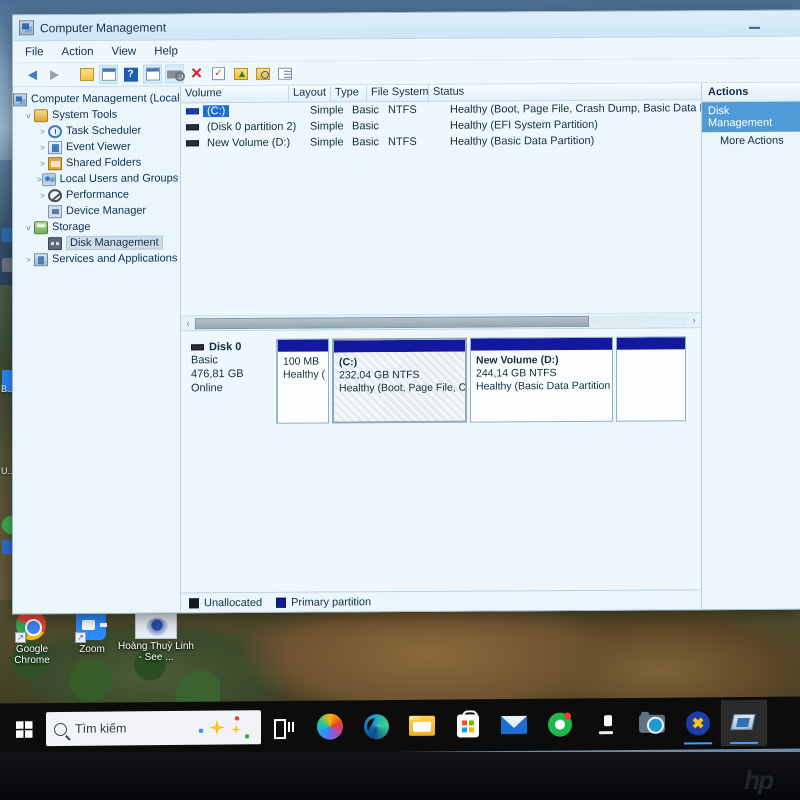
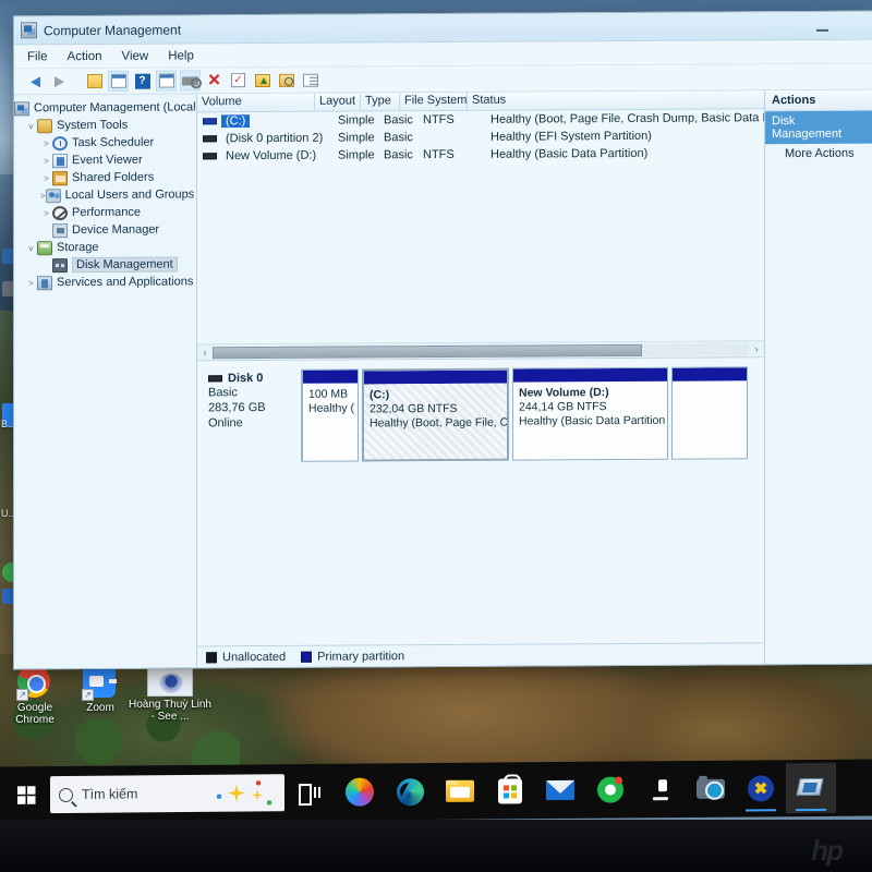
  B..
  ↗
  Google Chrome
  ↗
  Zoom
  Hoàng Thuỳ Linh - See ...
  Computer Management
  File
  Action
  View
  Help
  ?
  ✕
  ✓
  Computer Management (Local
  v
  System Tools
  >
  Task Scheduler
  >
  Event Viewer
  >
  Shared Folders
  >
  Local Users and Groups
  >
  Performance
  Device Manager
  v
  Storage
  Disk Management
  >
  Services and Applications
  Volume
  Layout
  Type
  File System
  Status
  (C:)
  Simple
  Basic
  NTFS
  Healthy (Boot, Page File, Crash Dump, Basic Data
  (Disk 0 partition 2)
  Simple
  Basic
  Healthy (EFI System Partition)
  New Volume (D:)
  Simple
  Basic
  NTFS
  Healthy (Basic Data Partition)
  ‹
  ›
  Disk 0
  Basic
- 476,81 GB
+ 283,76 GB
  Online
  100 MB
  Healthy (
  (C:)
  232,04 GB NTFS
  Healthy (Boot, Page File, C
  New Volume (D:)
  244,14 GB NTFS
  Healthy (Basic Data Partition
  Unallocated
  Primary partition
  Actions
  Disk Management
  More Actions
  Tìm kiếm
  ✖
  hp
